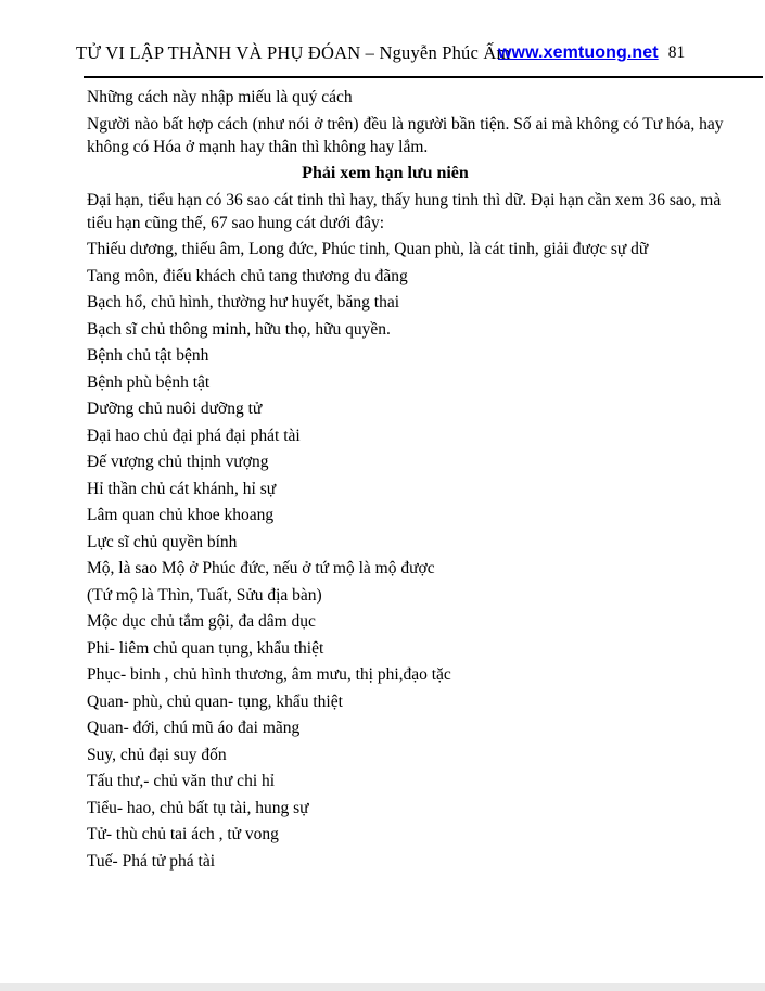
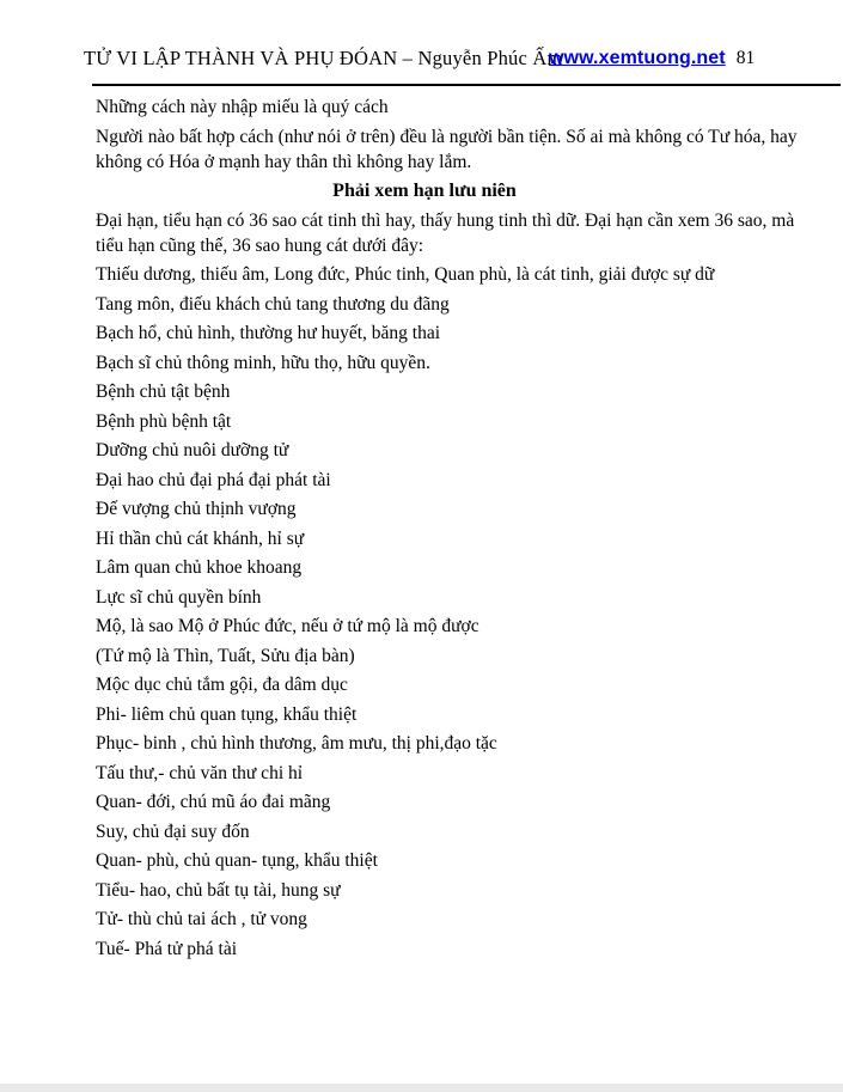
  TỬ VI LẬP THÀNH VÀ PHỤ ĐÓAN – Nguyễn Phúc Ấm
  www.xemtuong.net 81
  Những cách này nhập miếu là quý cách
  Người nào bất hợp cách (như nói ở trên) đều là người bần tiện. Số ai mà không có Tư hóa, hay
  không có Hóa ở mạnh hay thân thì không hay lắm.
  Phải xem hạn lưu niên
  Đại hạn, tiểu hạn có 36 sao cát tinh thì hay, thấy hung tinh thì dữ. Đại hạn cần xem 36 sao, mà
- tiểu hạn cũng thế, 67 sao hung cát dưới đây:
+ tiểu hạn cũng thế, 36 sao hung cát dưới đây:
  Thiếu dương, thiếu âm, Long đức, Phúc tinh, Quan phù, là cát tinh, giải được sự dữ
  Tang môn, điếu khách chủ tang thương du đãng
  Bạch hổ, chủ hình, thường hư huyết, băng thai
  Bạch sĩ chủ thông minh, hữu thọ, hữu quyền.
  Bệnh chủ tật bệnh
  Bệnh phù bệnh tật
  Dưỡng chủ nuôi dưỡng tử
  Đại hao chủ đại phá đại phát tài
  Đế vượng chủ thịnh vượng
  Hỉ thần chủ cát khánh, hỉ sự
  Lâm quan chủ khoe khoang
  Lực sĩ chủ quyền bính
  Mộ, là sao Mộ ở Phúc đức, nếu ở tứ mộ là mộ được
  (Tứ mộ là Thìn, Tuất, Sửu địa bàn)
  Mộc dục chủ tắm gội, đa dâm dục
  Phi- liêm chủ quan tụng, khẩu thiệt
  Phục- binh , chủ hình thương, âm mưu, thị phi,đạo tặc
- Quan- phù, chủ quan- tụng, khẩu thiệt
+ Tấu thư,- chủ văn thư chi hỉ
  Quan- đới, chú mũ áo đai mãng
  Suy, chủ đại suy đốn
- Tấu thư,- chủ văn thư chi hỉ
+ Quan- phù, chủ quan- tụng, khẩu thiệt
  Tiểu- hao, chủ bất tụ tài, hung sự
  Tử- thù chủ tai ách , tử vong
  Tuế- Phá tử phá tài
